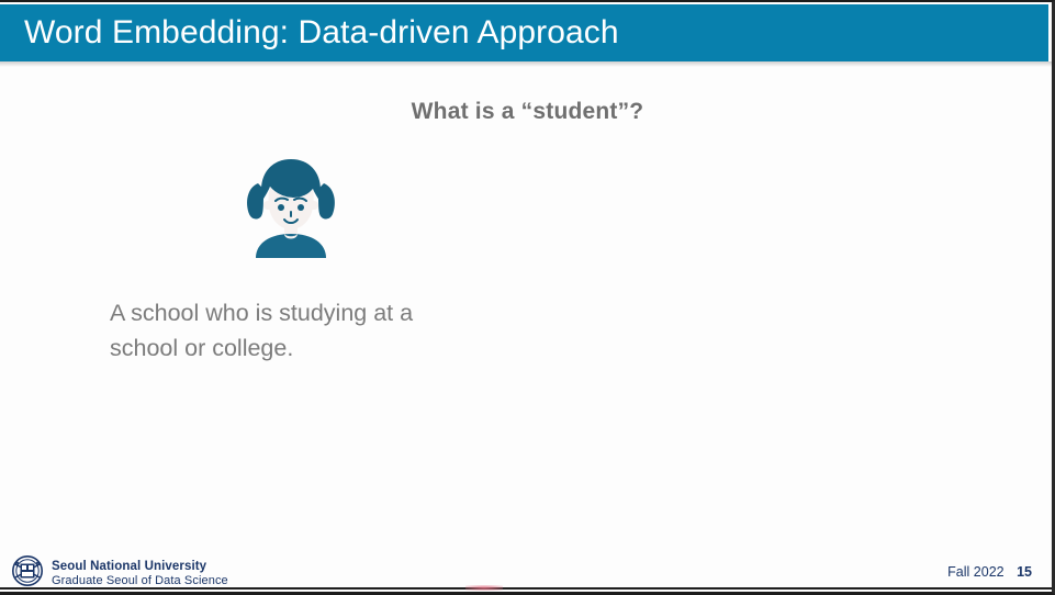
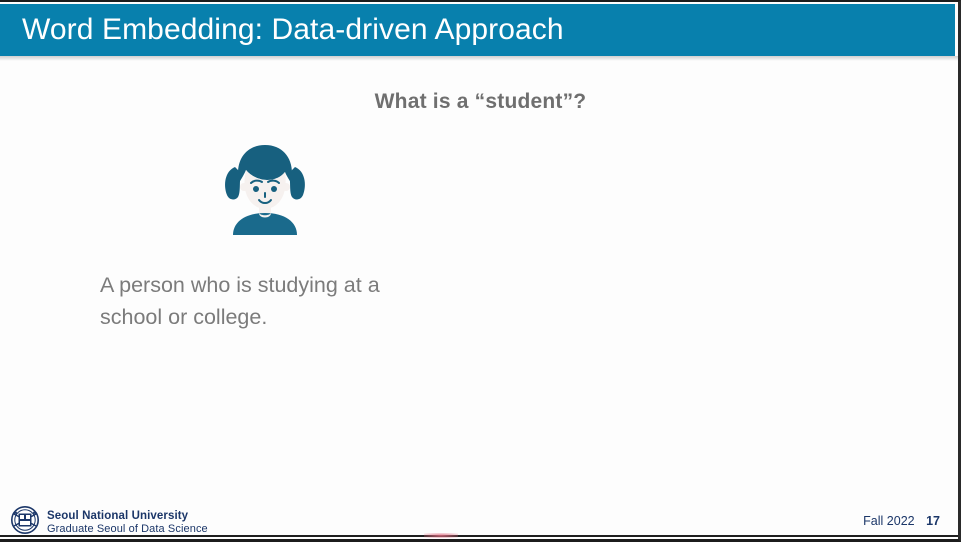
  Word Embedding: Data-driven Approach
  What is a “student”?
- A school who is studying at a school or college.
+ A person who is studying at a school or college.
  Seoul National University
  Graduate Seoul of Data Science
- Fall 2022 15
+ Fall 2022 17
